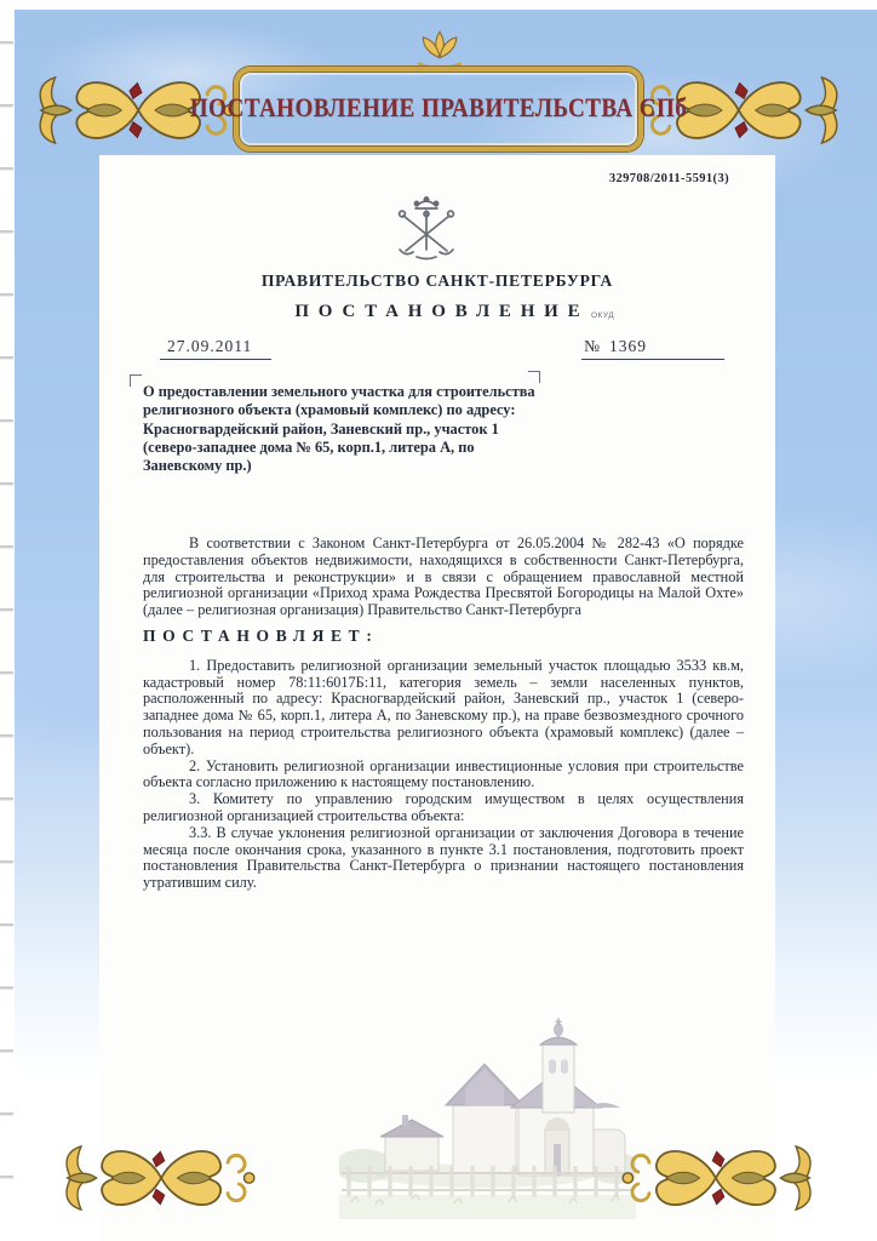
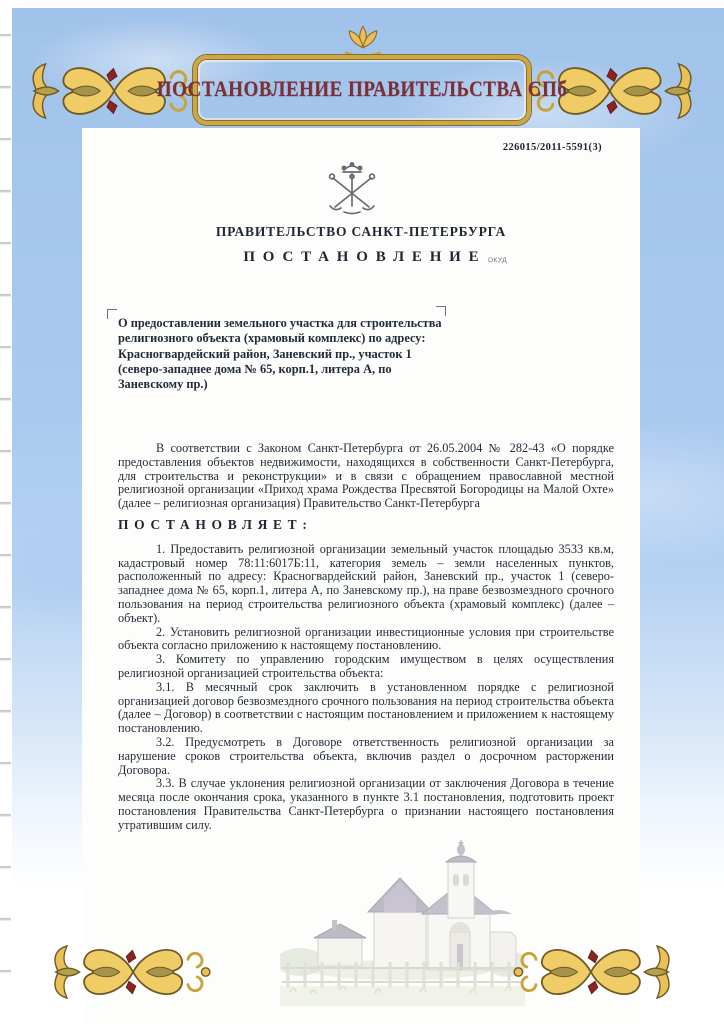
  ПОСТАНОВЛЕНИЕ ПРАВИТЕЛЬСТВА СПб
- 329708/2011-5591(3)
+ 226015/2011-5591(3)
  ПРАВИТЕЛЬСТВО САНКТ-ПЕТЕРБУРГА
  ПОСТАНОВЛЕНИЕ
- 27.09.2011
- № 1369
  О предоставлении земельного участка для строительства религиозного объекта (храмовый комплекс) по адресу: Красногвардейский район, Заневский пр., участок 1 (северо-западнее дома № 65, корп.1, литера А, по Заневскому пр.)
  В соответствии с Законом Санкт-Петербурга от 26.05.2004 № 282-43 «О порядке предоставления объектов недвижимости, находящихся в собственности Санкт-Петербурга, для строительства и реконструкции» и в связи с обращением православной местной религиозной организации «Приход храма Рождества Пресвятой Богородицы на Малой Охте» (далее – религиозная организация) Правительство Санкт-Петербурга
  ПОСТАНОВЛЯЕТ:
  1. Предоставить религиозной организации земельный участок площадью 3533 кв.м, кадастровый номер 78:11:6017Б:11, категория земель – земли населенных пунктов, расположенный по адресу: Красногвардейский район, Заневский пр., участок 1 (северо-западнее дома № 65, корп.1, литера А, по Заневскому пр.), на праве безвозмездного срочного пользования на период строительства религиозного объекта (храмовый комплекс) (далее – объект).
  2. Установить религиозной организации инвестиционные условия при строительстве объекта согласно приложению к настоящему постановлению.
  3. Комитету по управлению городским имуществом в целях осуществления религиозной организацией строительства объекта:
+ 3.1. В месячный срок заключить в установленном порядке с религиозной организацией договор безвозмездного срочного пользования на период строительства объекта (далее – Договор) в соответствии с настоящим постановлением и приложением к настоящему постановлению.
+ 3.2. Предусмотреть в Договоре ответственность религиозной организации за нарушение сроков строительства объекта, включив раздел о досрочном расторжении Договора.
  3.3. В случае уклонения религиозной организации от заключения Договора в течение месяца после окончания срока, указанного в пункте 3.1 постановления, подготовить проект постановления Правительства Санкт-Петербурга о признании настоящего постановления утратившим силу.
